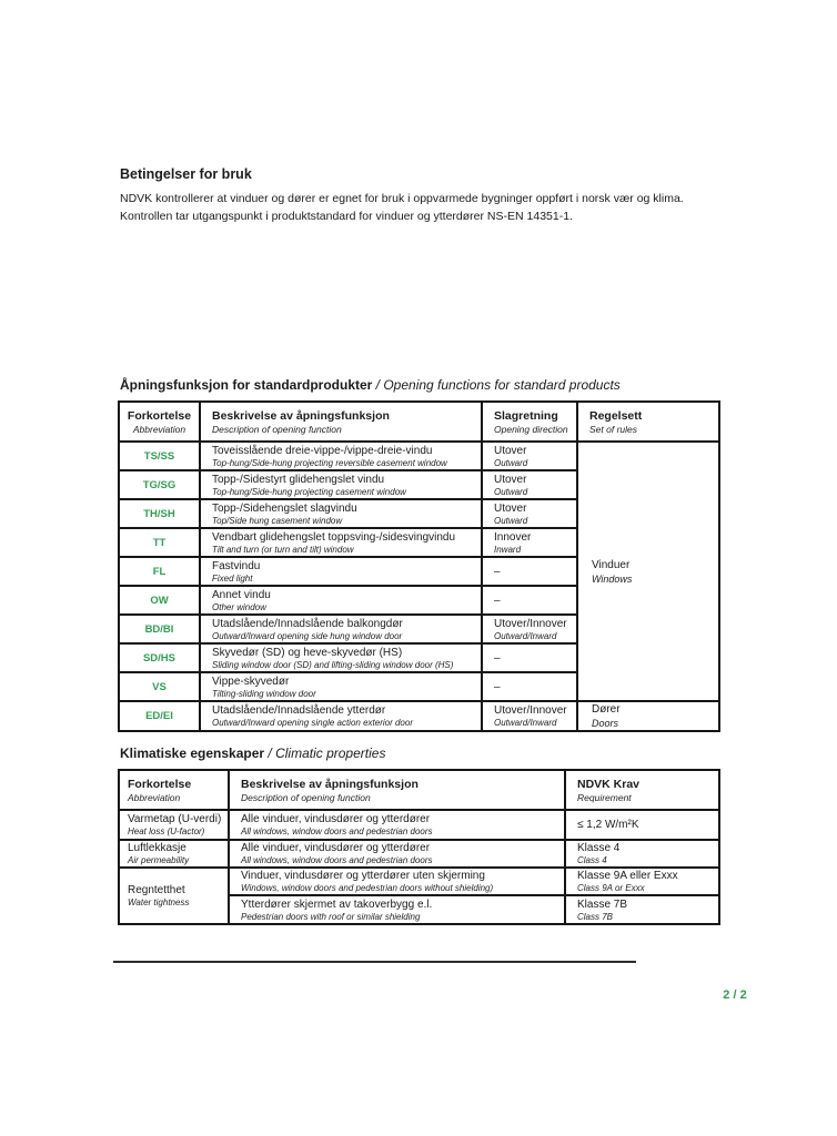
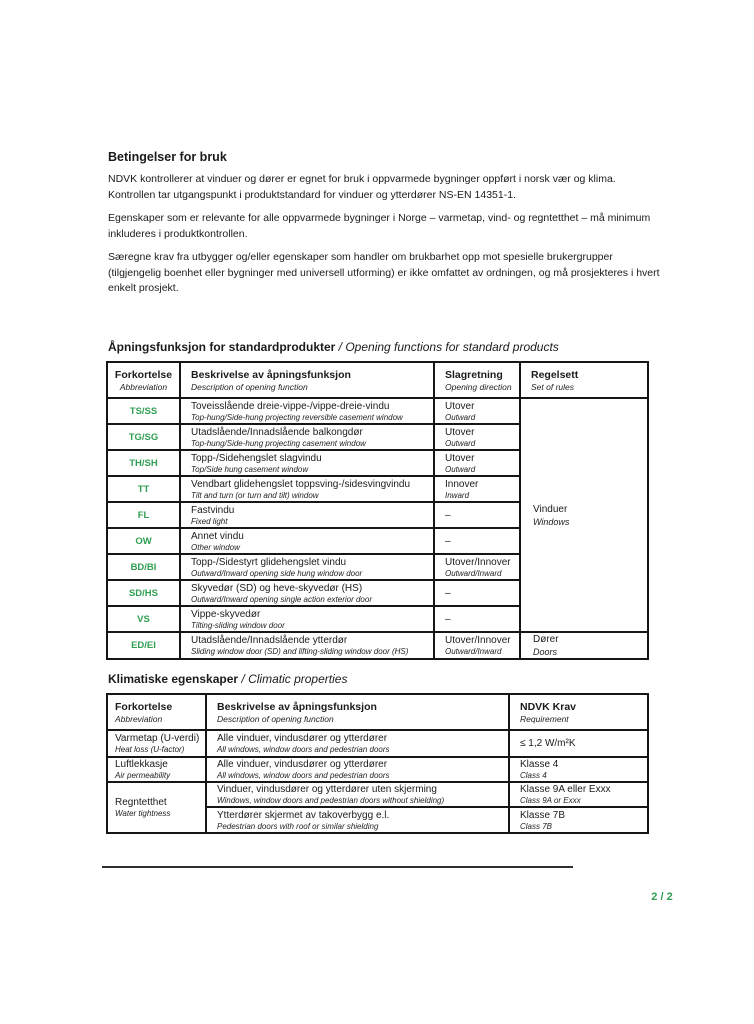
  Betingelser for bruk
  NDVK kontrollerer at vinduer og dører er egnet for bruk i oppvarmede bygninger oppført i norsk vær og klima. Kontrollen tar utgangspunkt i produktstandard for vinduer og ytterdører NS-EN 14351-1.
+ Egenskaper som er relevante for alle oppvarmede bygninger i Norge – varmetap, vind- og regntetthet – må minimum inkluderes i produktkontrollen.
+ Særegne krav fra utbygger og/eller egenskaper som handler om brukbarhet opp mot spesielle brukergrupper (tilgjengelig boenhet eller bygninger med universell utforming) er ikke omfattet av ordningen, og må prosjekteres i hvert enkelt prosjekt.
  Åpningsfunksjon for standardprodukter / Opening functions for standard products
  Forkortelse Abbreviation	Beskrivelse av åpningsfunksjon Description of opening function	Slagretning Opening direction	Regelsett Set of rules
  TS/SS	Toveisslående dreie-vippe-/vippe-dreie-vindu Top-hung/Side-hung projecting reversible casement window	Utover Outward	Vinduer Windows
- TG/SG	Topp-/Sidestyrt glidehengslet vindu Top-hung/Side-hung projecting casement window	Utover Outward
+ TG/SG	Utadslående/Innadslående balkongdør Top-hung/Side-hung projecting casement window	Utover Outward
  TH/SH	Topp-/Sidehengslet slagvindu Top/Side hung casement window	Utover Outward
  TT	Vendbart glidehengslet toppsving-/sidesvingvindu Tilt and turn (or turn and tilt) window	Innover Inward
  FL	Fastvindu Fixed light	–
  OW	Annet vindu Other window	–
- BD/BI	Utadslående/Innadslående balkongdør Outward/Inward opening side hung window door	Utover/Innover Outward/Inward
+ BD/BI	Topp-/Sidestyrt glidehengslet vindu Outward/Inward opening side hung window door	Utover/Innover Outward/Inward
- SD/HS	Skyvedør (SD) og heve-skyvedør (HS) Sliding window door (SD) and lifting-sliding window door (HS)	–
+ SD/HS	Skyvedør (SD) og heve-skyvedør (HS) Outward/Inward opening single action exterior door	–
  VS	Vippe-skyvedør Tilting-sliding window door	–
- ED/EI	Utadslående/Innadslående ytterdør Outward/Inward opening single action exterior door	Utover/Innover Outward/Inward	Dører Doors
+ ED/EI	Utadslående/Innadslående ytterdør Sliding window door (SD) and lifting-sliding window door (HS)	Utover/Innover Outward/Inward	Dører Doors
  Klimatiske egenskaper / Climatic properties
  Forkortelse Abbreviation	Beskrivelse av åpningsfunksjon Description of opening function	NDVK Krav Requirement
  Varmetap (U-verdi) Heat loss (U-factor)	Alle vinduer, vindusdører og ytterdører All windows, window doors and pedestrian doors	≤ 1,2 W/m²K
  Luftlekkasje Air permeability	Alle vinduer, vindusdører og ytterdører All windows, window doors and pedestrian doors	Klasse 4 Class 4
  Regntetthet Water tightness	Vinduer, vindusdører og ytterdører uten skjerming Windows, window doors and pedestrian doors without shielding)	Klasse 9A eller Exxx Class 9A or Exxx
  Ytterdører skjermet av takoverbygg e.l. Pedestrian doors with roof or similar shielding	Klasse 7B Class 7B
  2 / 2
